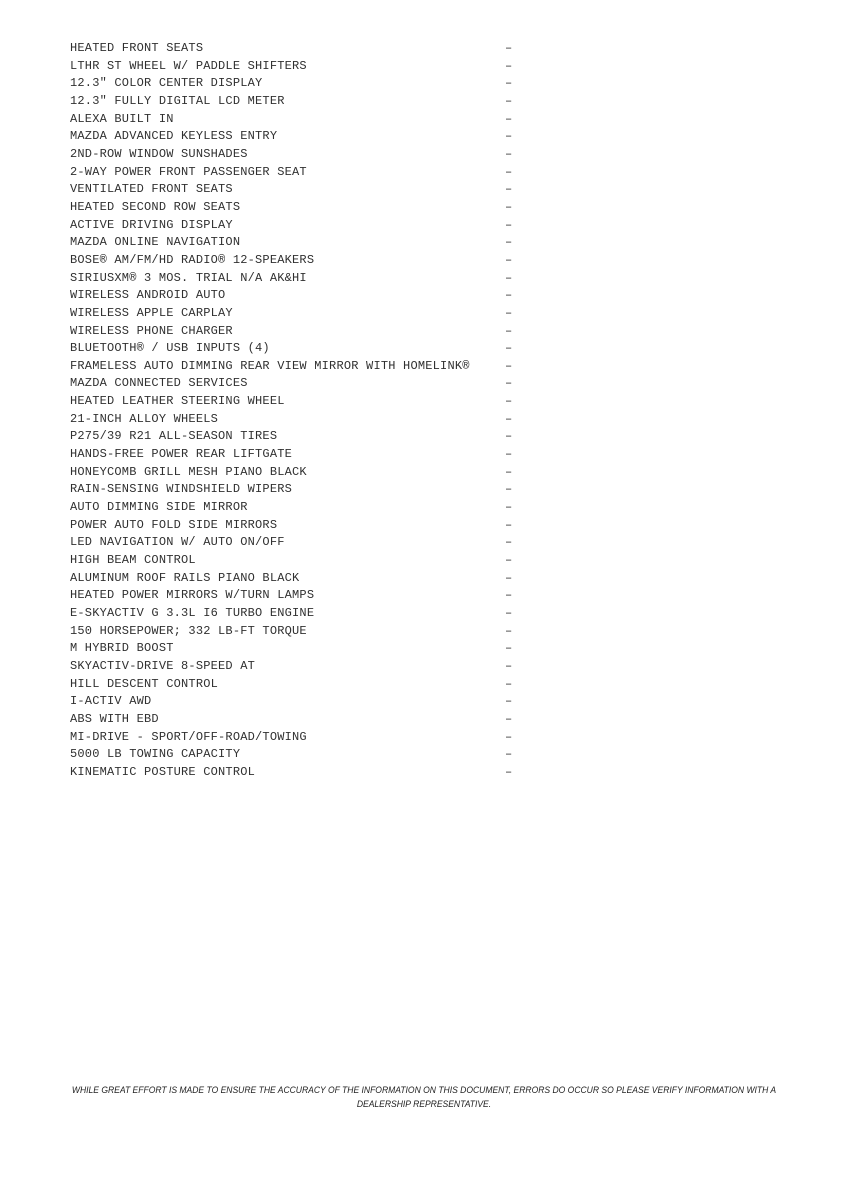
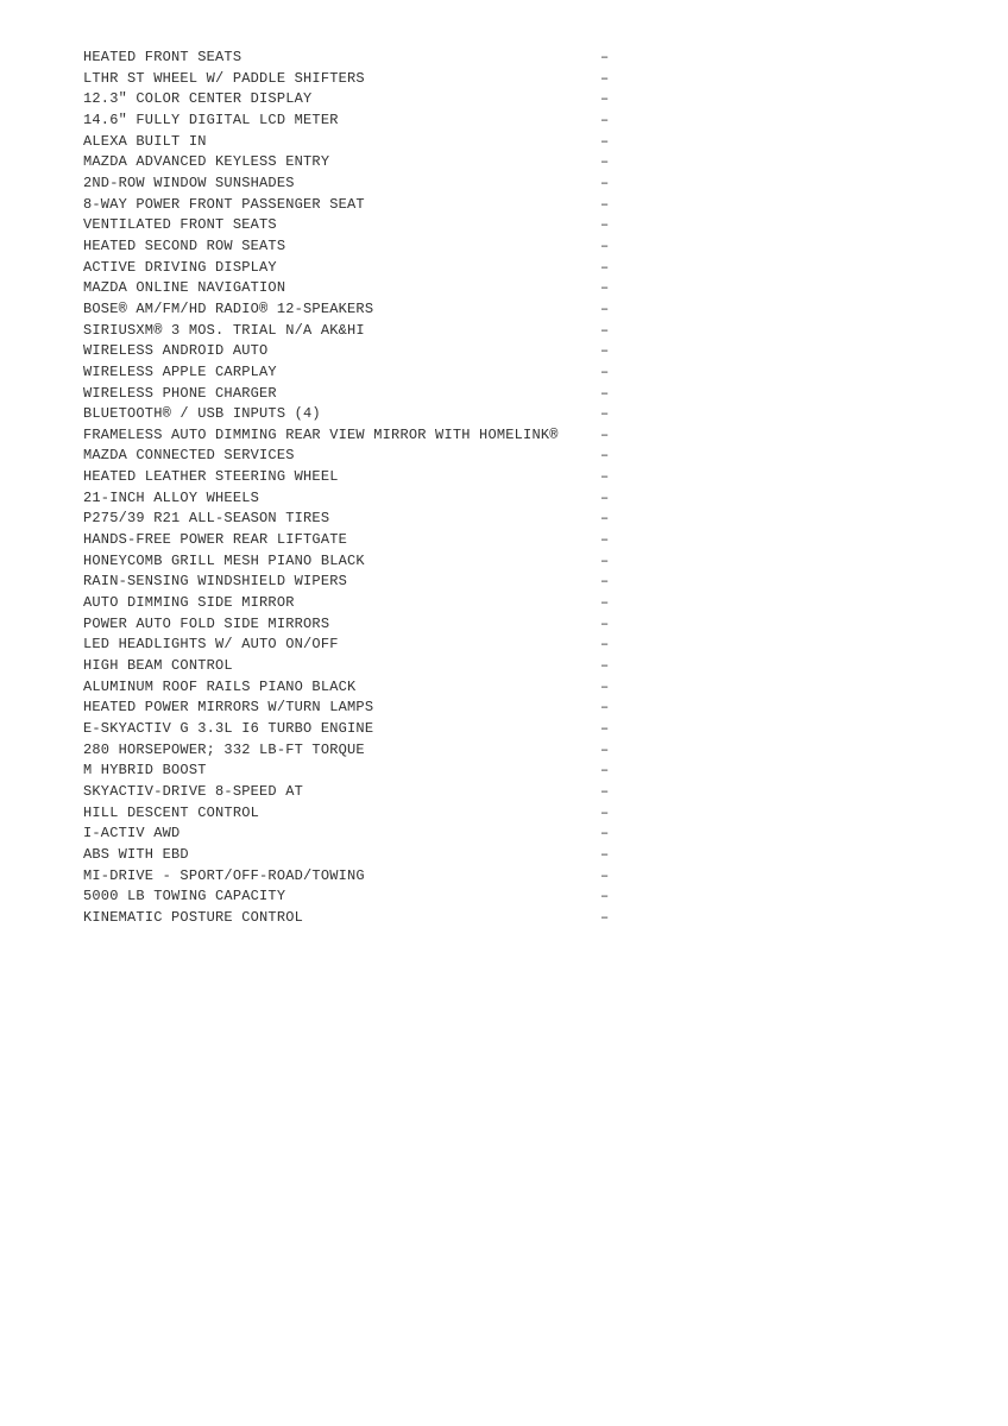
  HEATED FRONT SEATS
  –
  LTHR ST WHEEL W/ PADDLE SHIFTERS
  –
  12.3" COLOR CENTER DISPLAY
  –
- 12.3" FULLY DIGITAL LCD METER
+ 14.6" FULLY DIGITAL LCD METER
  –
  ALEXA BUILT IN
  –
  MAZDA ADVANCED KEYLESS ENTRY
  –
  2ND-ROW WINDOW SUNSHADES
  –
- 2-WAY POWER FRONT PASSENGER SEAT
+ 8-WAY POWER FRONT PASSENGER SEAT
  –
  VENTILATED FRONT SEATS
  –
  HEATED SECOND ROW SEATS
  –
  ACTIVE DRIVING DISPLAY
  –
  MAZDA ONLINE NAVIGATION
  –
  BOSE® AM/FM/HD RADIO® 12-SPEAKERS
  –
  SIRIUSXM® 3 MOS. TRIAL N/A AK&HI
  –
  WIRELESS ANDROID AUTO
  –
  WIRELESS APPLE CARPLAY
  –
  WIRELESS PHONE CHARGER
  –
  BLUETOOTH® / USB INPUTS (4)
  –
  FRAMELESS AUTO DIMMING REAR VIEW MIRROR WITH HOMELINK®
  –
  MAZDA CONNECTED SERVICES
  –
  HEATED LEATHER STEERING WHEEL
  –
  21-INCH ALLOY WHEELS
  –
  P275/39 R21 ALL-SEASON TIRES
  –
  HANDS-FREE POWER REAR LIFTGATE
  –
  HONEYCOMB GRILL MESH PIANO BLACK
  –
  RAIN-SENSING WINDSHIELD WIPERS
  –
  AUTO DIMMING SIDE MIRROR
  –
  POWER AUTO FOLD SIDE MIRRORS
  –
- LED NAVIGATION W/ AUTO ON/OFF
+ LED HEADLIGHTS W/ AUTO ON/OFF
  –
  HIGH BEAM CONTROL
  –
  ALUMINUM ROOF RAILS PIANO BLACK
  –
  HEATED POWER MIRRORS W/TURN LAMPS
  –
  E-SKYACTIV G 3.3L I6 TURBO ENGINE
  –
- 150 HORSEPOWER; 332 LB-FT TORQUE
+ 280 HORSEPOWER; 332 LB-FT TORQUE
  –
  M HYBRID BOOST
  –
  SKYACTIV-DRIVE 8-SPEED AT
  –
  HILL DESCENT CONTROL
  –
  I-ACTIV AWD
  –
  ABS WITH EBD
  –
  MI-DRIVE - SPORT/OFF-ROAD/TOWING
  –
  5000 LB TOWING CAPACITY
  –
  KINEMATIC POSTURE CONTROL
  –
- WHILE GREAT EFFORT IS MADE TO ENSURE THE ACCURACY OF THE INFORMATION ON THIS DOCUMENT, ERRORS DO OCCUR SO PLEASE VERIFY INFORMATION WITH A
- DEALERSHIP REPRESENTATIVE.
